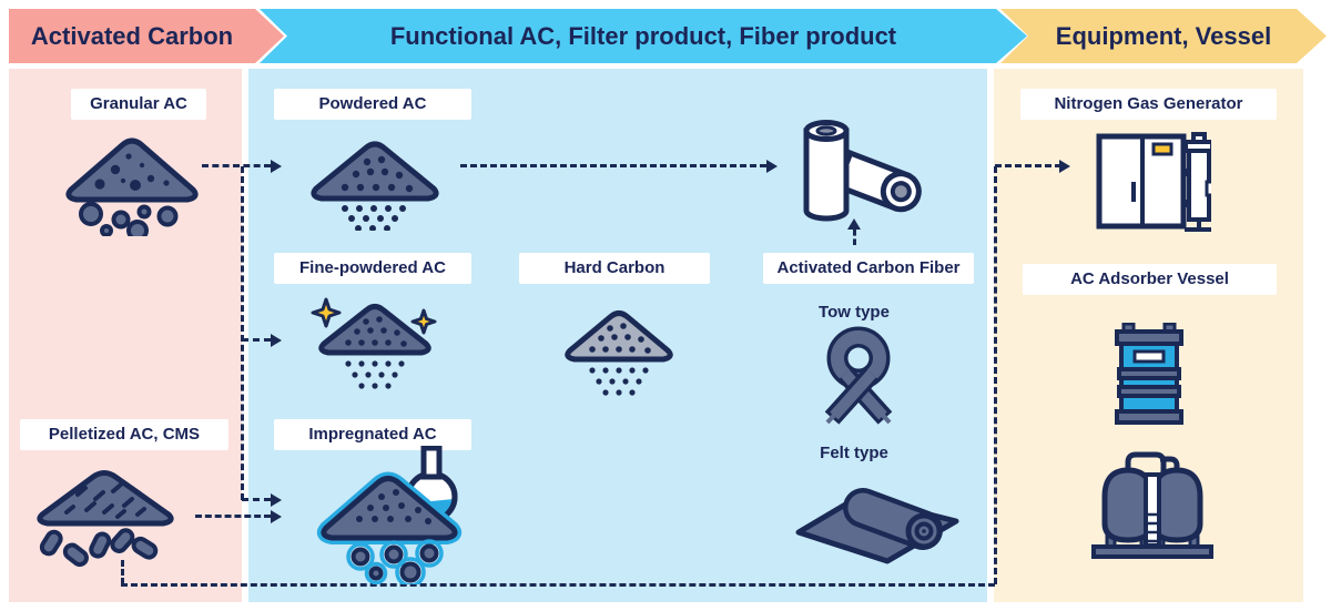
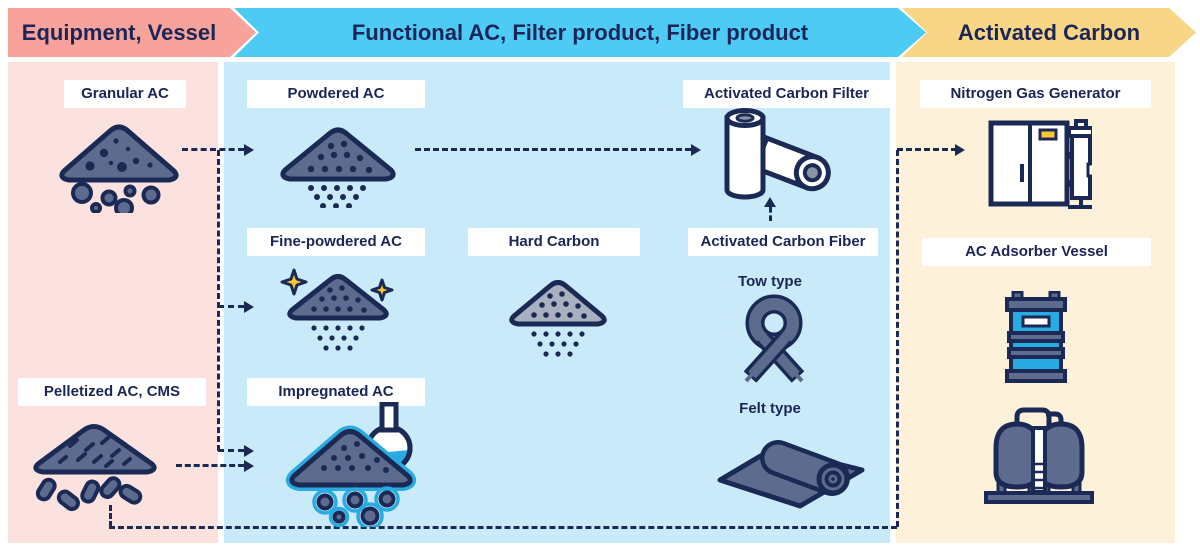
- Activated Carbon
+ Equipment, Vessel
  Functional AC, Filter product, Fiber product
- Equipment, Vessel
+ Activated Carbon
  Granular AC
  Pelletized AC, CMS
  Powdered AC
  Fine-powdered AC
  Hard Carbon
  Impregnated AC
+ Activated Carbon Filter
  Activated Carbon Fiber
  Tow type
  Felt type
  Nitrogen Gas Generator
  AC Adsorber Vessel
